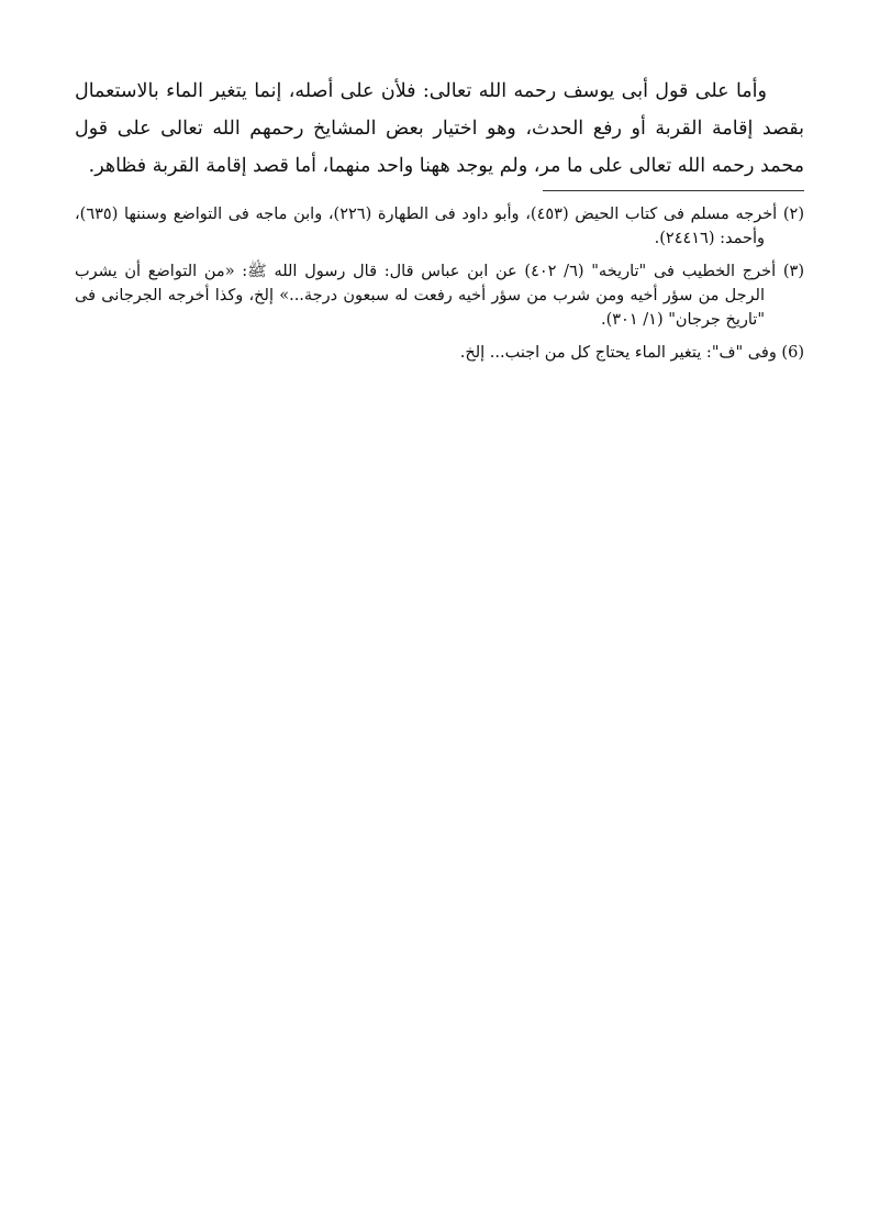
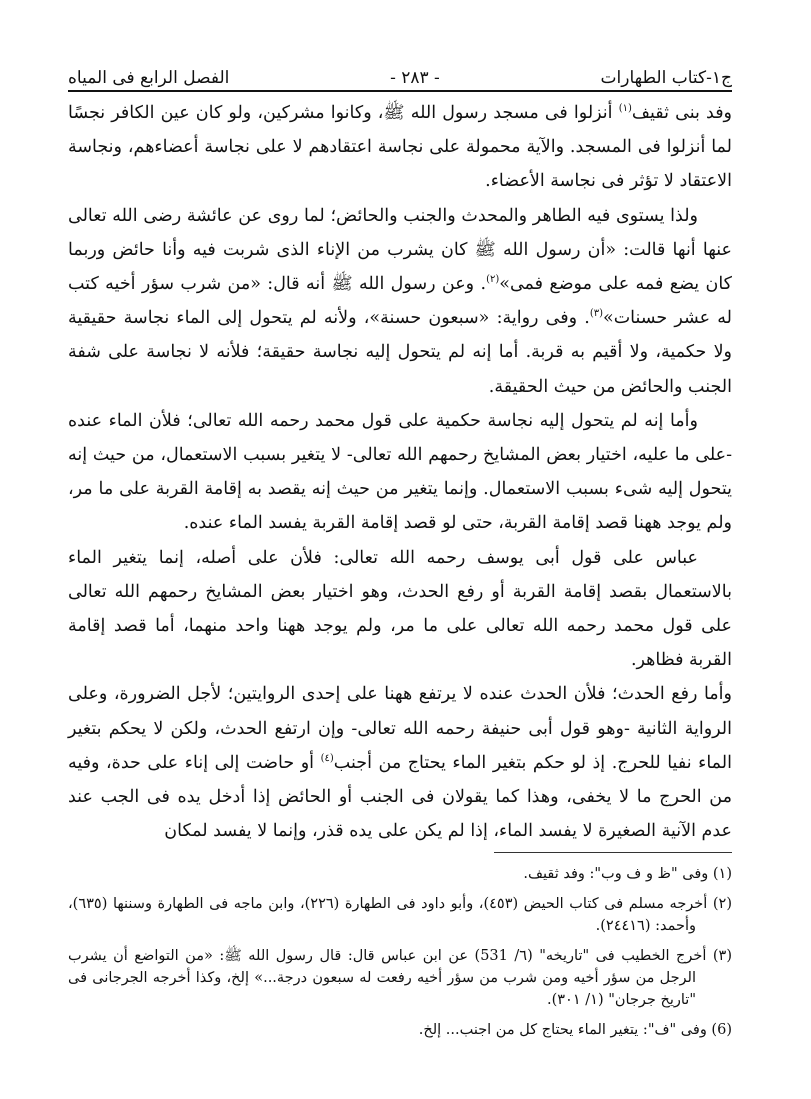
+ ج١-كتاب الطهارات
+ - ٢٨٣ -
+ الفصل الرابع فى المياه
+ وفد بنى ثقيف(١) أنزلوا فى مسجد رسول الله ﷺ، وكانوا مشركين، ولو كان عين الكافر نجسًا لما أنزلوا فى المسجد. والآية محمولة على نجاسة اعتقادهم لا على نجاسة أعضاءهم، ونجاسة الاعتقاد لا تؤثر فى نجاسة الأعضاء.
+ ولذا يستوى فيه الطاهر والمحدث والجنب والحائض؛ لما روى عن عائشة رضى الله تعالى عنها أنها قالت: «أن رسول الله ﷺ كان يشرب من الإناء الذى شربت فيه وأنا حائض وربما كان يضع فمه على موضع فمى»(٢). وعن رسول الله ﷺ أنه قال: «من شرب سؤر أخيه كتب له عشر حسنات»(٣). وفى رواية: «سبعون حسنة»، ولأنه لم يتحول إلى الماء نجاسة حقيقية ولا حكمية، ولا أقيم به قربة. أما إنه لم يتحول إليه نجاسة حقيقة؛ فلأنه لا نجاسة على شفة الجنب والحائض من حيث الحقيقة.
+ وأما إنه لم يتحول إليه نجاسة حكمية على قول محمد رحمه الله تعالى؛ فلأن الماء عنده -على ما عليه، اختيار بعض المشايخ رحمهم الله تعالى- لا يتغير بسبب الاستعمال، من حيث إنه يتحول إليه شىء بسبب الاستعمال. وإنما يتغير من حيث إنه يقصد به إقامة القربة على ما مر، ولم يوجد ههنا قصد إقامة القربة، حتى لو قصد إقامة القربة يفسد الماء عنده.
- وأما على قول أبى يوسف رحمه الله تعالى: فلأن على أصله، إنما يتغير الماء بالاستعمال بقصد إقامة القربة أو رفع الحدث، وهو اختيار بعض المشايخ رحمهم الله تعالى على قول محمد رحمه الله تعالى على ما مر، ولم يوجد ههنا واحد منهما، أما قصد إقامة القربة فظاهر.
+ عباس على قول أبى يوسف رحمه الله تعالى: فلأن على أصله، إنما يتغير الماء بالاستعمال بقصد إقامة القربة أو رفع الحدث، وهو اختيار بعض المشايخ رحمهم الله تعالى على قول محمد رحمه الله تعالى على ما مر، ولم يوجد ههنا واحد منهما، أما قصد إقامة القربة فظاهر.
+ وأما رفع الحدث؛ فلأن الحدث عنده لا يرتفع ههنا على إحدى الروايتين؛ لأجل الضرورة، وعلى الرواية الثانية -وهو قول أبى حنيفة رحمه الله تعالى- وإن ارتفع الحدث، ولكن لا يحكم بتغير الماء نفيا للحرج. إذ لو حكم بتغير الماء يحتاج من أجنب(٤) أو حاضت إلى إناء على حدة، وفيه من الحرج ما لا يخفى، وهذا كما يقولان فى الجنب أو الحائض إذا أدخل يده فى الجب عند عدم الآنية الصغيرة لا يفسد الماء، إذا لم يكن على يده قذر، وإنما لا يفسد لمكان
+ (١) وفى "ظ و ف وب": وفد ثقيف.
- (٢) أخرجه مسلم فى كتاب الحيض (٤٥٣)، وأبو داود فى الطهارة (٢٢٦)، وابن ماجه فى التواضع وسننها (٦٣٥)، وأحمد: (٢٤٤١٦).
+ (٢) أخرجه مسلم فى كتاب الحيض (٤٥٣)، وأبو داود فى الطهارة (٢٢٦)، وابن ماجه فى الطهارة وسننها (٦٣٥)، وأحمد: (٢٤٤١٦).
- (٣) أخرج الخطيب فى "تاريخه" (٦/ ٤٠٢) عن ابن عباس قال: قال رسول الله ﷺ: «من التواضع أن يشرب الرجل من سؤر أخيه ومن شرب من سؤر أخيه رفعت له سبعون درجة...» إلخ، وكذا أخرجه الجرجانى فى "تاريخ جرجان" (١/ ٣٠١).
+ (٣) أخرج الخطيب فى "تاريخه" (٦/ 531) عن ابن عباس قال: قال رسول الله ﷺ: «من التواضع أن يشرب الرجل من سؤر أخيه ومن شرب من سؤر أخيه رفعت له سبعون درجة...» إلخ، وكذا أخرجه الجرجانى فى "تاريخ جرجان" (١/ ٣٠١).
  (6) وفى "ف": يتغير الماء يحتاج كل من اجنب... إلخ.
